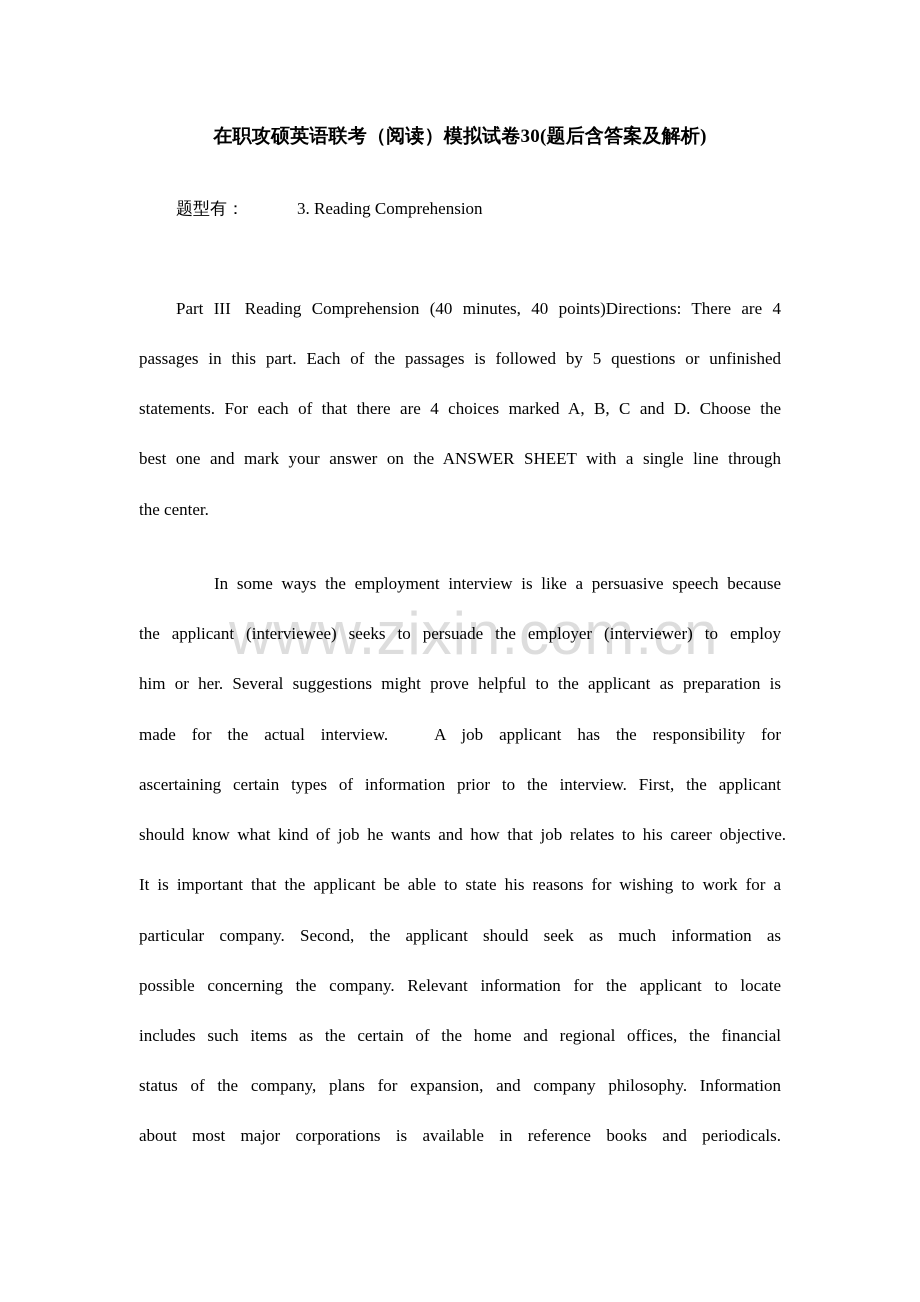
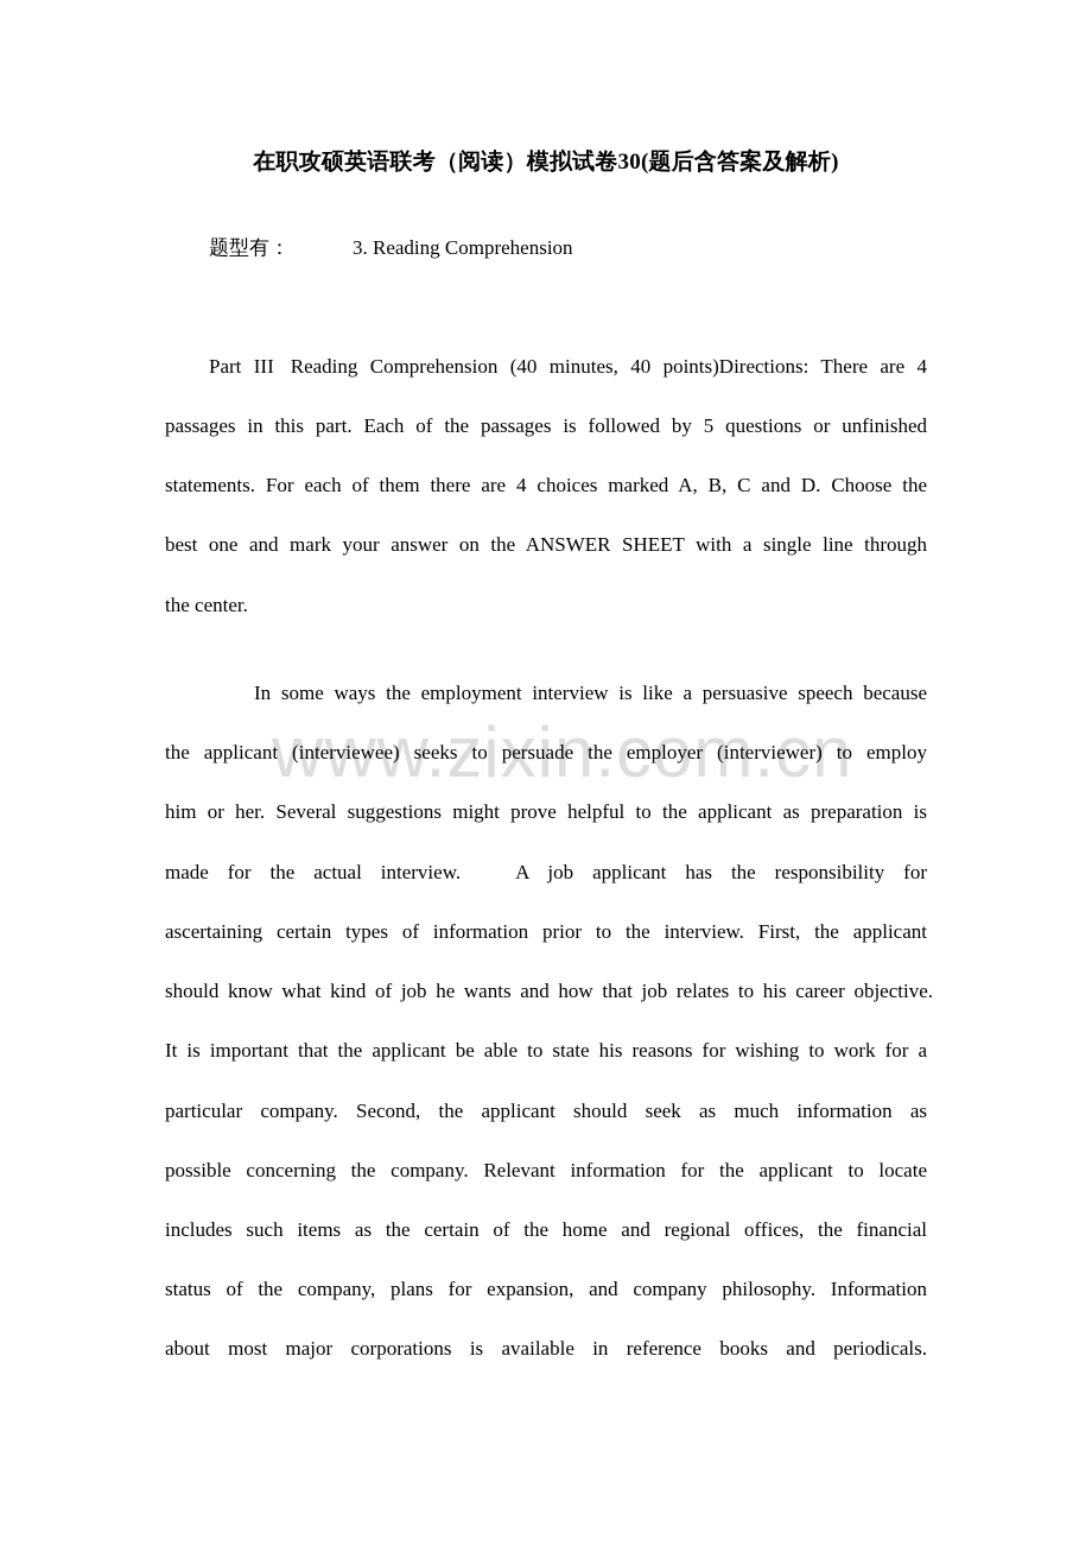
  www.zixin.com.cn
  在职攻硕英语联考（阅读）模拟试卷30(题后含答案及解析)
  题型有： 3. Reading Comprehension
  Part III Reading Comprehension (40 minutes, 40 points)Directions: There are 4
  passages in this part. Each of the passages is followed by 5 questions or unfinished
- statements. For each of that there are 4 choices marked A, B, C and D. Choose the
+ statements. For each of them there are 4 choices marked A, B, C and D. Choose the
  best one and mark your answer on the ANSWER SHEET with a single line through
  the center.
  In some ways the employment interview is like a persuasive speech because
  the applicant (interviewee) seeks to persuade the employer (interviewer) to employ
  him or her. Several suggestions might prove helpful to the applicant as preparation is
  made for the actual interview. A job applicant has the responsibility for
  ascertaining certain types of information prior to the interview. First, the applicant
  should know what kind of job he wants and how that job relates to his career objective.
  It is important that the applicant be able to state his reasons for wishing to work for a
  particular company. Second, the applicant should seek as much information as
  possible concerning the company. Relevant information for the applicant to locate
  includes such items as the certain of the home and regional offices, the financial
  status of the company, plans for expansion, and company philosophy. Information
  about most major corporations is available in reference books and periodicals.
